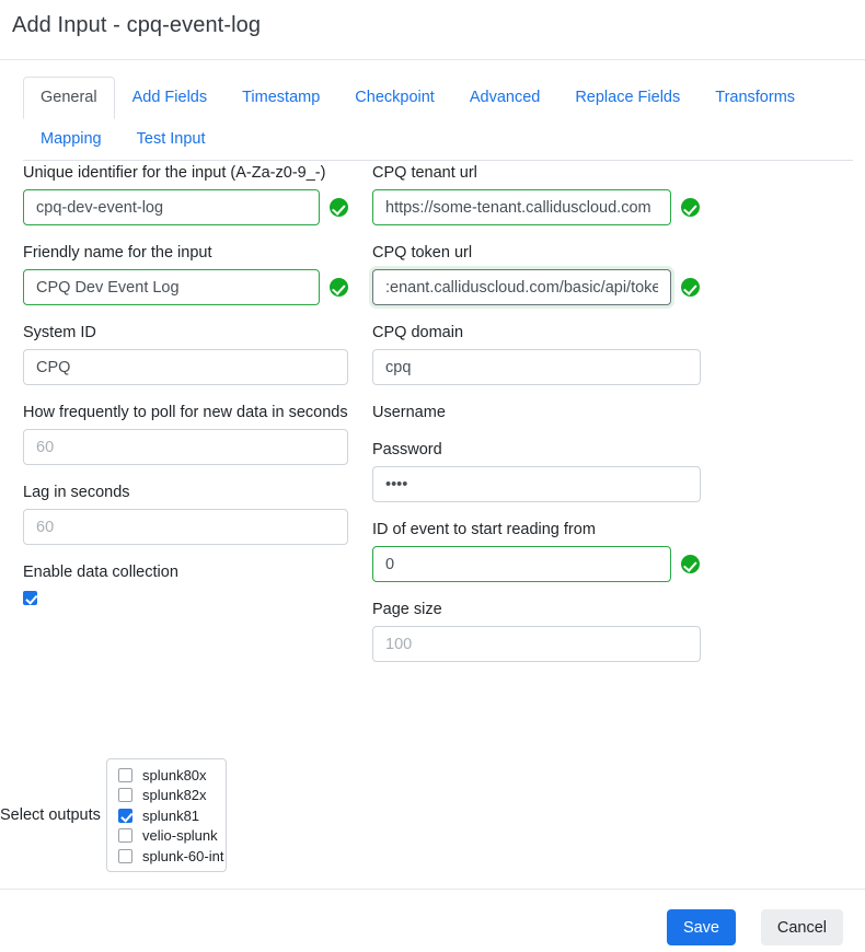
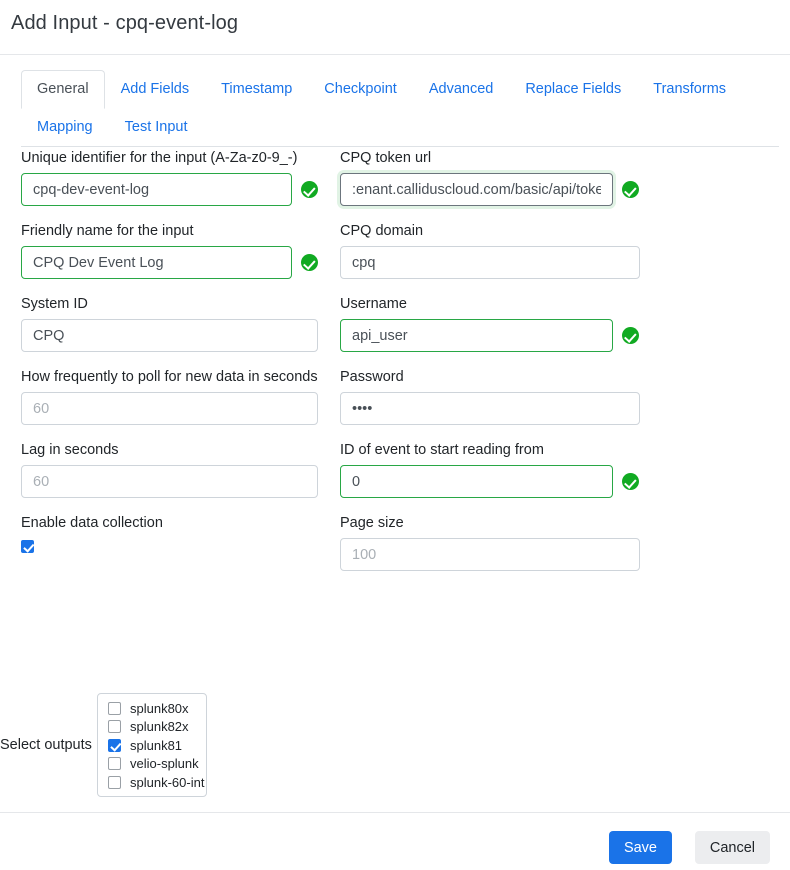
  Add Input - cpq-event-log
  General
  Add Fields
  Timestamp
  Checkpoint
  Advanced
  Replace Fields
  Transforms
  Mapping
  Test Input
  Unique identifier for the input (A-Za-z0-9_-)
  cpq-dev-event-log
  Friendly name for the input
  CPQ Dev Event Log
  System ID
  CPQ
  How frequently to poll for new data in seconds
  60
  Lag in seconds
  60
  Enable data collection
- CPQ tenant url
- https://some-tenant.calliduscloud.com
  CPQ token url
  :enant.calliduscloud.com/basic/api/toke
  CPQ domain
  cpq
  Username
+ api_user
  Password
  ••••
  ID of event to start reading from
  0
  Page size
  100
  Select outputs
  splunk80x
  splunk82x
  splunk81
  velio-splunk
  splunk-60-int
  Save
  Cancel
